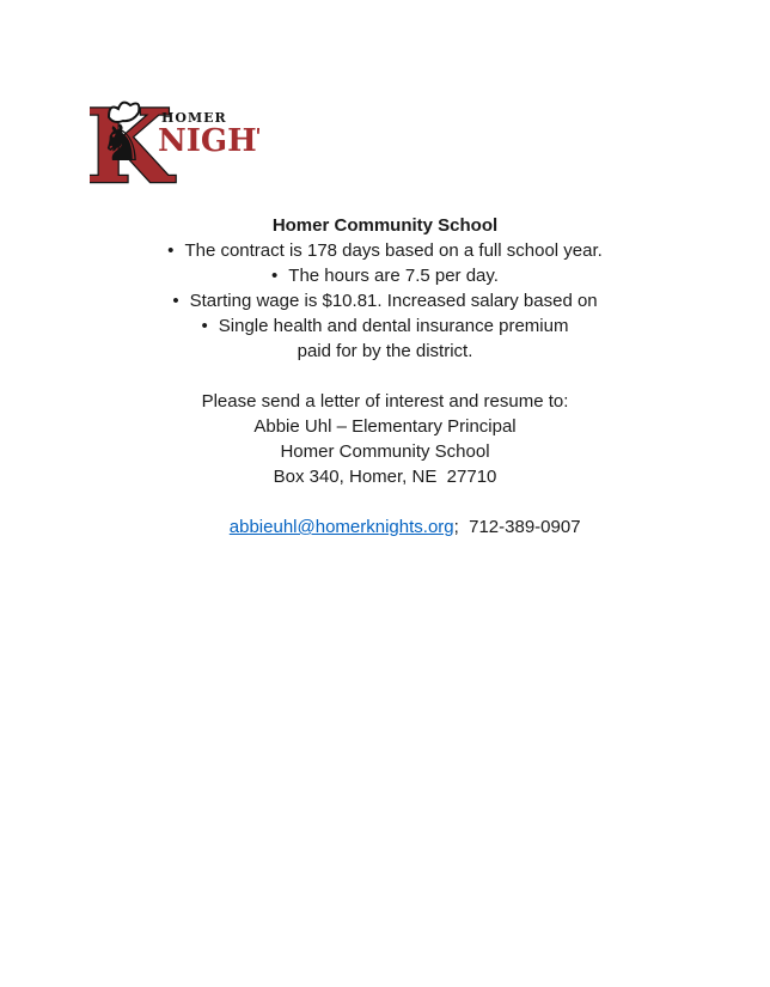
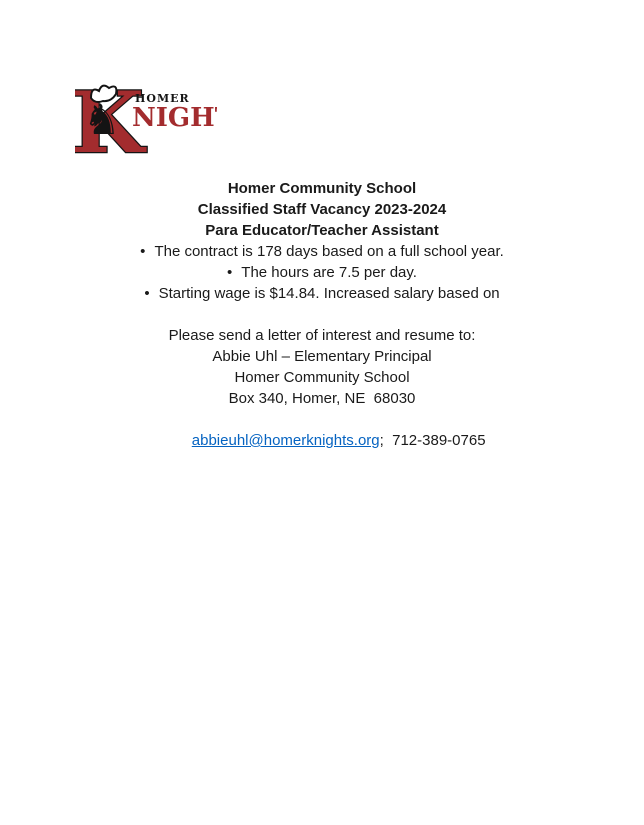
  K
  ♞
  HOMER
  Homer Community School
+ Classified Staff Vacancy 2023-2024
+ Para Educator/Teacher Assistant
  • The contract is 178 days based on a full school year.
  • The hours are 7.5 per day.
- • Starting wage is $10.81. Increased salary based on
+ • Starting wage is $14.84. Increased salary based on
- • Single health and dental insurance premium
- paid for by the district.
  Please send a letter of interest and resume to:
  Abbie Uhl – Elementary Principal
  Homer Community School
- Box 340, Homer, NE 27710
+ Box 340, Homer, NE 68030
- abbieuhl@homerknights.org; 712-389-0907
+ abbieuhl@homerknights.org; 712-389-0765
